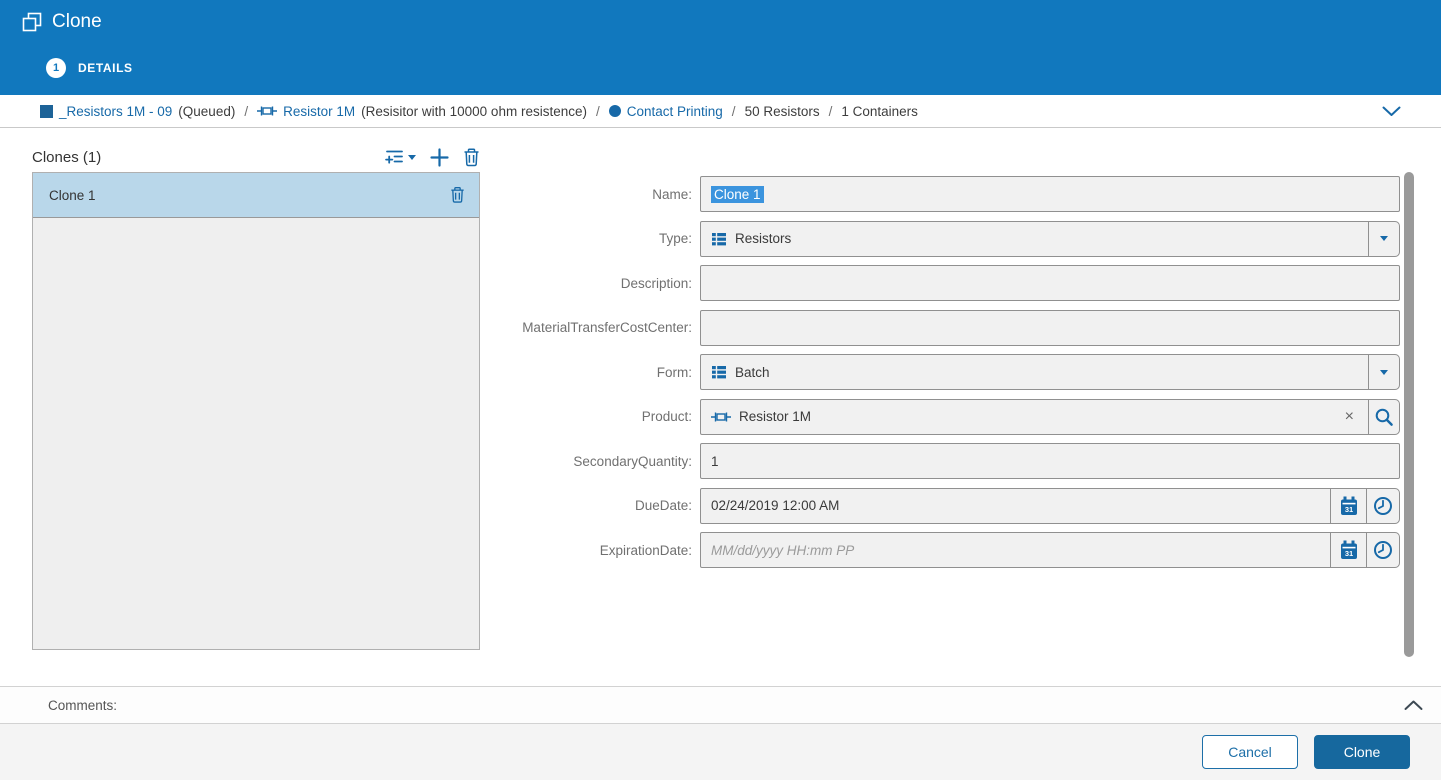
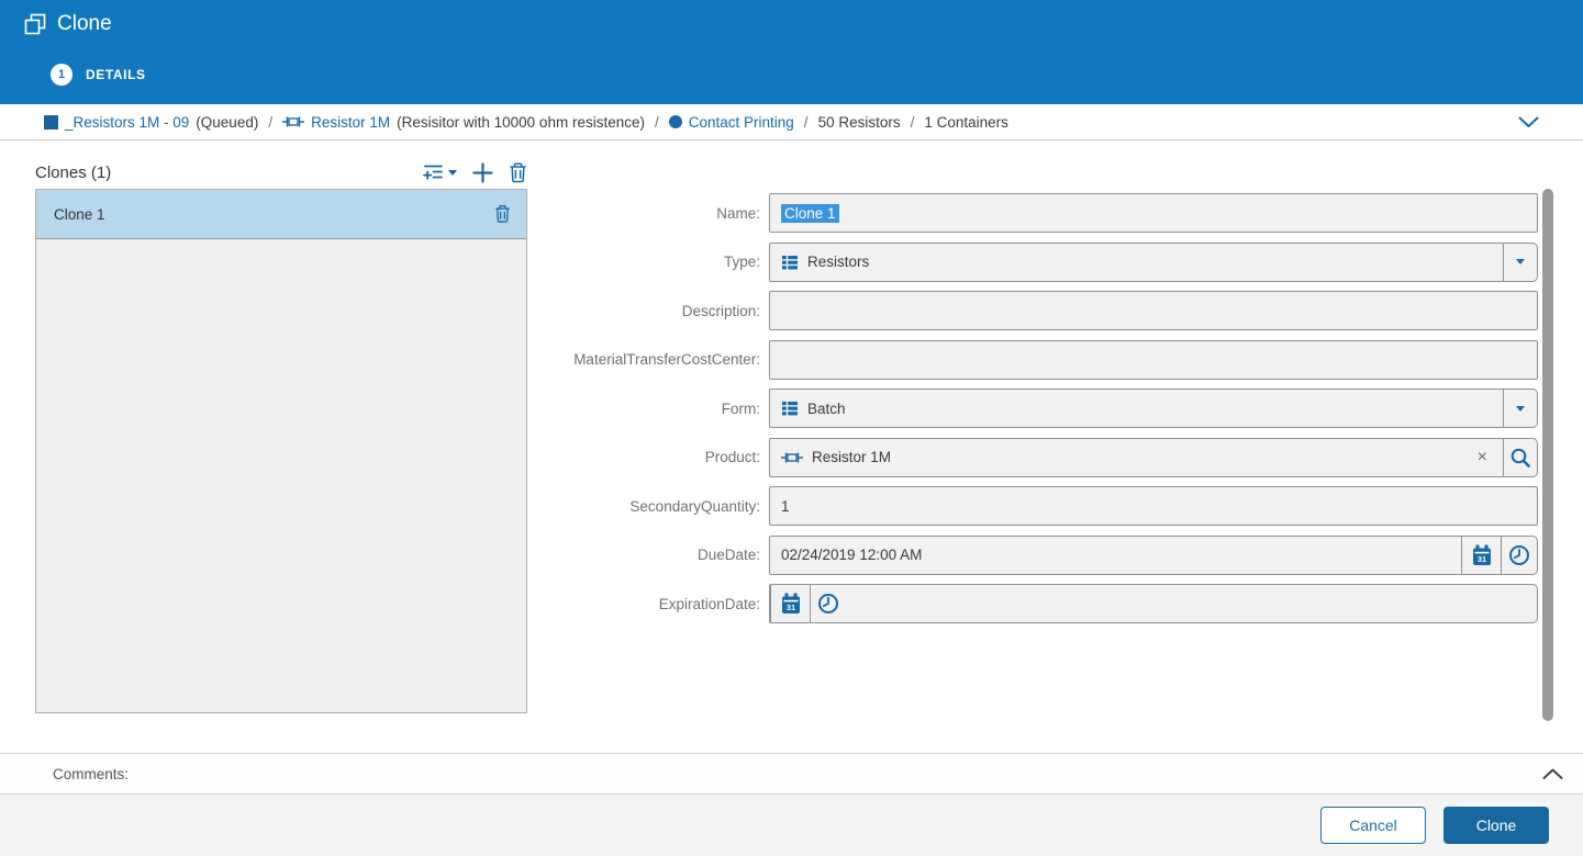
  Clone
  1
  DETAILS
  _Resistors 1M - 09
  (Queued)
  /
  Resistor 1M
  (Resisitor with 10000 ohm resistence)
  /
  Contact Printing
  /
  50 Resistors
  /
  1 Containers
  Clones (1)
  Clone 1
  Name:
  Clone 1
  Type:
  Resistors
  Description:
  MaterialTransferCostCenter:
  Form:
  Batch
  Product:
  Resistor 1M
  ×
  SecondaryQuantity:
  1
  DueDate:
  02/24/2019 12:00 AM
  31
  ExpirationDate:
- MM/dd/yyyy HH:mm PP
  31
  Comments:
  Cancel
  Clone
